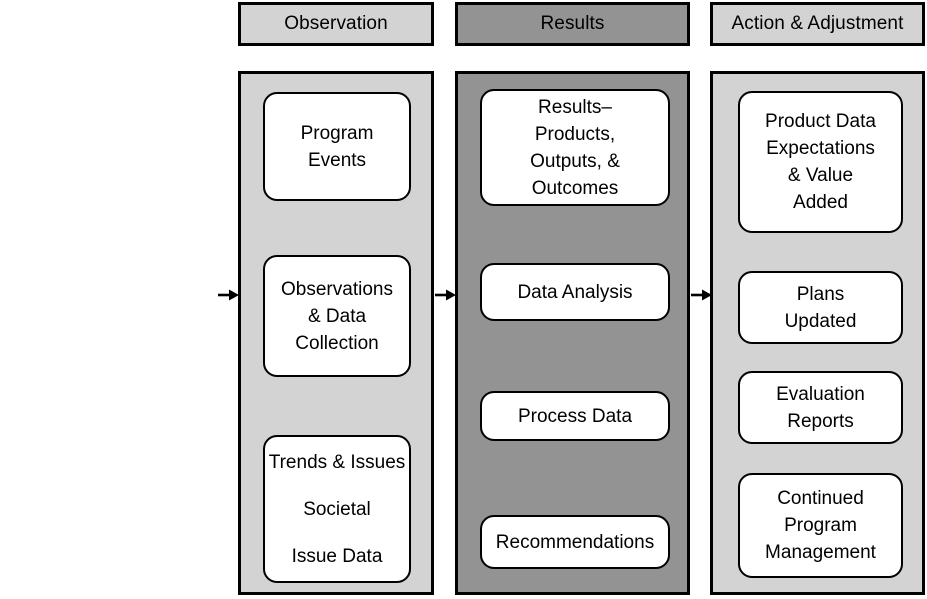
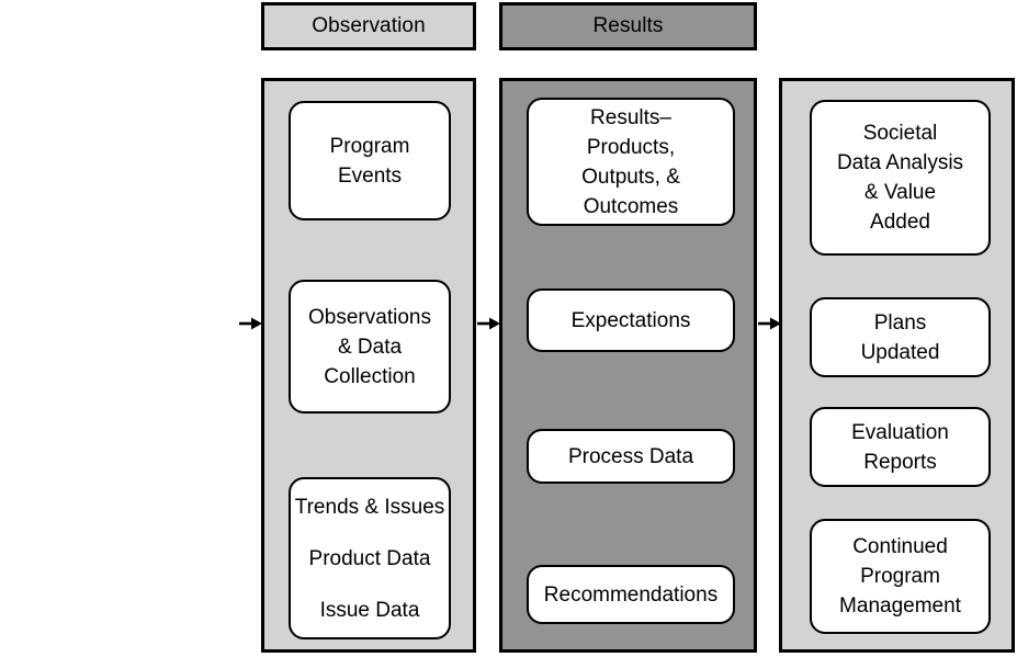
  Observation
  Program
  Events
  Observations
  & Data
  Collection
  Trends & Issues
- Societal
+ Product Data
  Issue Data
  Results
  Results–
  Products,
  Outputs, &
  Outcomes
- Data Analysis
+ Expectations
  Process Data
  Recommendations
- Action & Adjustment
- Product Data
+ Societal
- Expectations
+ Data Analysis
  & Value
  Added
  Plans
  Updated
  Evaluation
  Reports
  Continued
  Program
  Management
